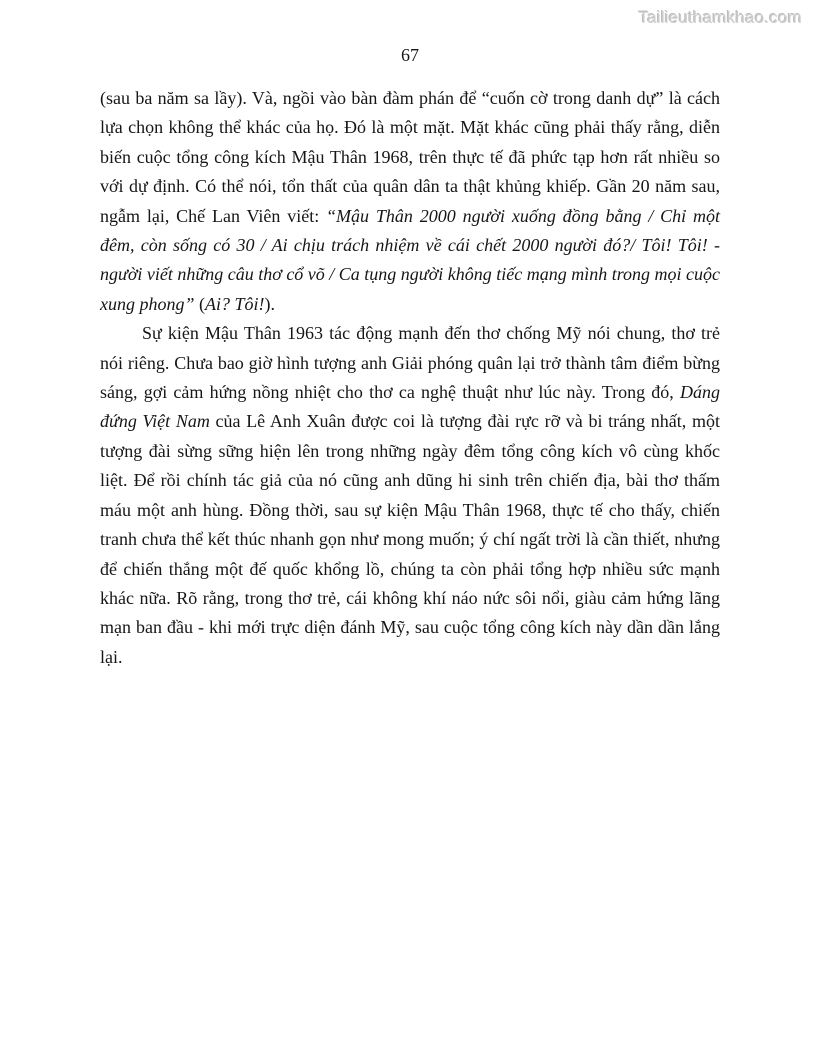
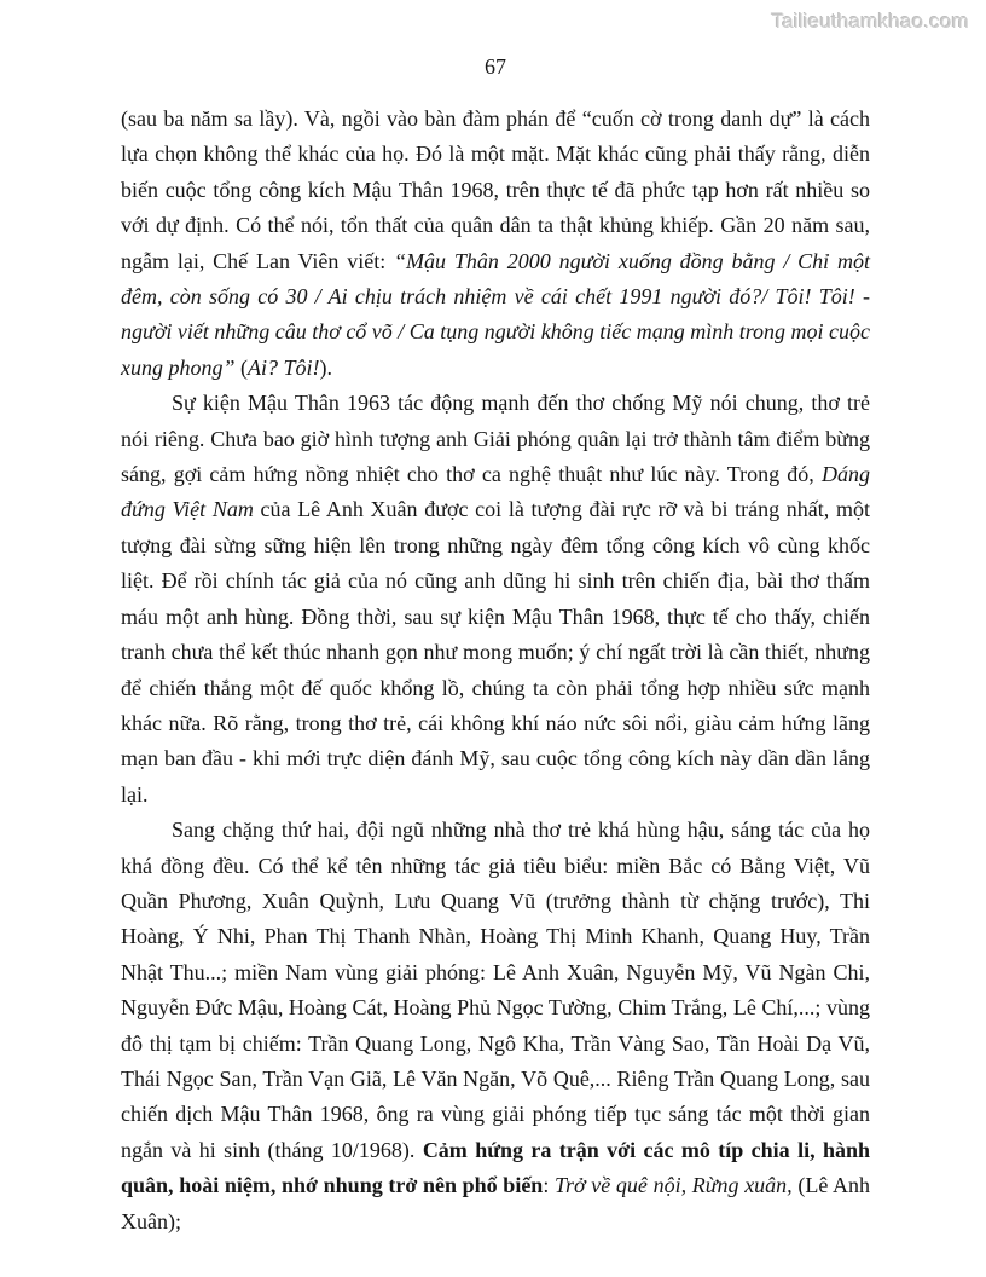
  Tailieuthamkhao.com
  67
- (sau ba năm sa lầy). Và, ngồi vào bàn đàm phán để “cuốn cờ trong danh dự” là cách lựa chọn không thể khác của họ. Đó là một mặt. Mặt khác cũng phải thấy rằng, diễn biến cuộc tổng công kích Mậu Thân 1968, trên thực tế đã phức tạp hơn rất nhiều so với dự định. Có thể nói, tổn thất của quân dân ta thật khủng khiếp. Gần 20 năm sau, ngẫm lại, Chế Lan Viên viết: “Mậu Thân 2000 người xuống đồng bằng / Chỉ một đêm, còn sống có 30 / Ai chịu trách nhiệm về cái chết 2000 người đó?/ Tôi! Tôi! - người viết những câu thơ cổ võ / Ca tụng người không tiếc mạng mình trong mọi cuộc xung phong” (Ai? Tôi!).
+ (sau ba năm sa lầy). Và, ngồi vào bàn đàm phán để “cuốn cờ trong danh dự” là cách lựa chọn không thể khác của họ. Đó là một mặt. Mặt khác cũng phải thấy rằng, diễn biến cuộc tổng công kích Mậu Thân 1968, trên thực tế đã phức tạp hơn rất nhiều so với dự định. Có thể nói, tổn thất của quân dân ta thật khủng khiếp. Gần 20 năm sau, ngẫm lại, Chế Lan Viên viết: “Mậu Thân 2000 người xuống đồng bằng / Chỉ một đêm, còn sống có 30 / Ai chịu trách nhiệm về cái chết 1991 người đó?/ Tôi! Tôi! - người viết những câu thơ cổ võ / Ca tụng người không tiếc mạng mình trong mọi cuộc xung phong” (Ai? Tôi!).
  Sự kiện Mậu Thân 1963 tác động mạnh đến thơ chống Mỹ nói chung, thơ trẻ nói riêng. Chưa bao giờ hình tượng anh Giải phóng quân lại trở thành tâm điểm bừng sáng, gợi cảm hứng nồng nhiệt cho thơ ca nghệ thuật như lúc này. Trong đó, Dáng đứng Việt Nam của Lê Anh Xuân được coi là tượng đài rực rỡ và bi tráng nhất, một tượng đài sừng sững hiện lên trong những ngày đêm tổng công kích vô cùng khốc liệt. Để rồi chính tác giả của nó cũng anh dũng hi sinh trên chiến địa, bài thơ thấm máu một anh hùng. Đồng thời, sau sự kiện Mậu Thân 1968, thực tế cho thấy, chiến tranh chưa thể kết thúc nhanh gọn như mong muốn; ý chí ngất trời là cần thiết, nhưng để chiến thắng một đế quốc khổng lồ, chúng ta còn phải tổng hợp nhiều sức mạnh khác nữa. Rõ rằng, trong thơ trẻ, cái không khí náo nức sôi nổi, giàu cảm hứng lãng mạn ban đầu - khi mới trực diện đánh Mỹ, sau cuộc tổng công kích này dần dần lắng lại.
+ Sang chặng thứ hai, đội ngũ những nhà thơ trẻ khá hùng hậu, sáng tác của họ khá đồng đều. Có thể kể tên những tác giả tiêu biểu: miền Bắc có Bằng Việt, Vũ Quần Phương, Xuân Quỳnh, Lưu Quang Vũ (trưởng thành từ chặng trước), Thi Hoàng, Ý Nhi, Phan Thị Thanh Nhàn, Hoàng Thị Minh Khanh, Quang Huy, Trần Nhật Thu...; miền Nam vùng giải phóng: Lê Anh Xuân, Nguyễn Mỹ, Vũ Ngàn Chi, Nguyễn Đức Mậu, Hoàng Cát, Hoàng Phủ Ngọc Tường, Chim Trắng, Lê Chí,...; vùng đô thị tạm bị chiếm: Trần Quang Long, Ngô Kha, Trần Vàng Sao, Tần Hoài Dạ Vũ, Thái Ngọc San, Trần Vạn Giã, Lê Văn Ngăn, Võ Quê,... Riêng Trần Quang Long, sau chiến dịch Mậu Thân 1968, ông ra vùng giải phóng tiếp tục sáng tác một thời gian ngắn và hi sinh (tháng 10/1968). Cảm hứng ra trận với các mô típ chia li, hành quân, hoài niệm, nhớ nhung trở nên phổ biến: Trở về quê nội, Rừng xuân, (Lê Anh Xuân);
